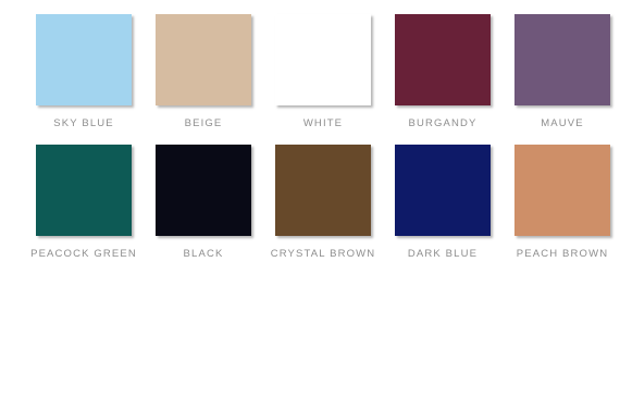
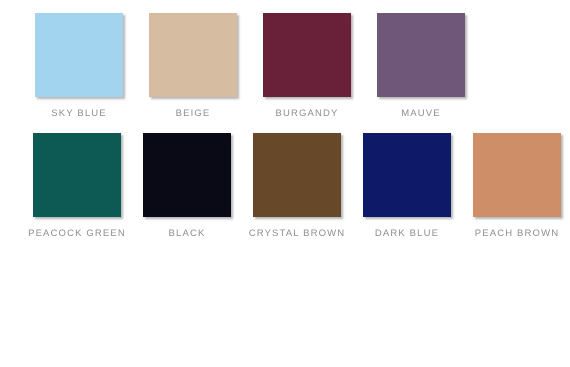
  SKY BLUE
  BEIGE
- WHITE
  BURGANDY
  MAUVE
  PEACOCK GREEN
  BLACK
  CRYSTAL BROWN
  DARK BLUE
  PEACH BROWN
